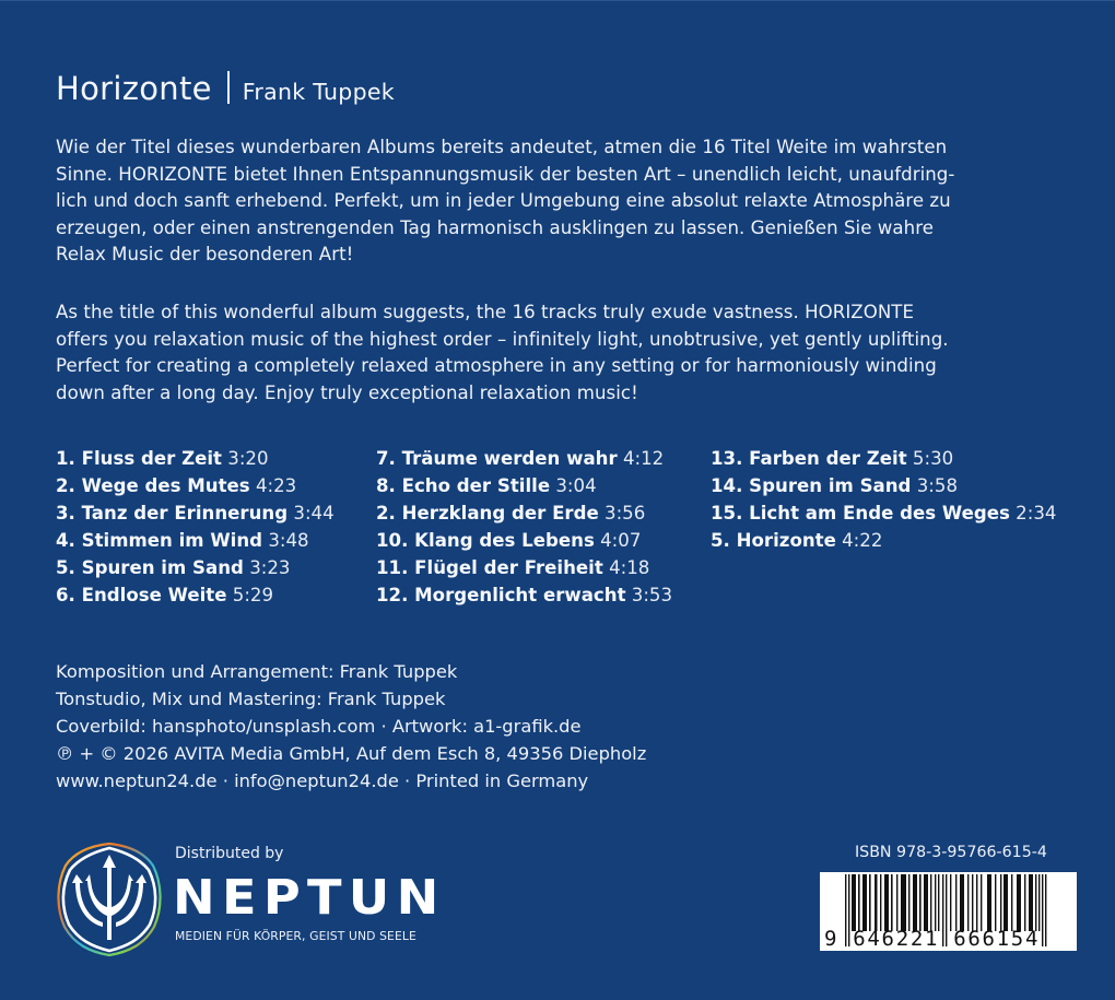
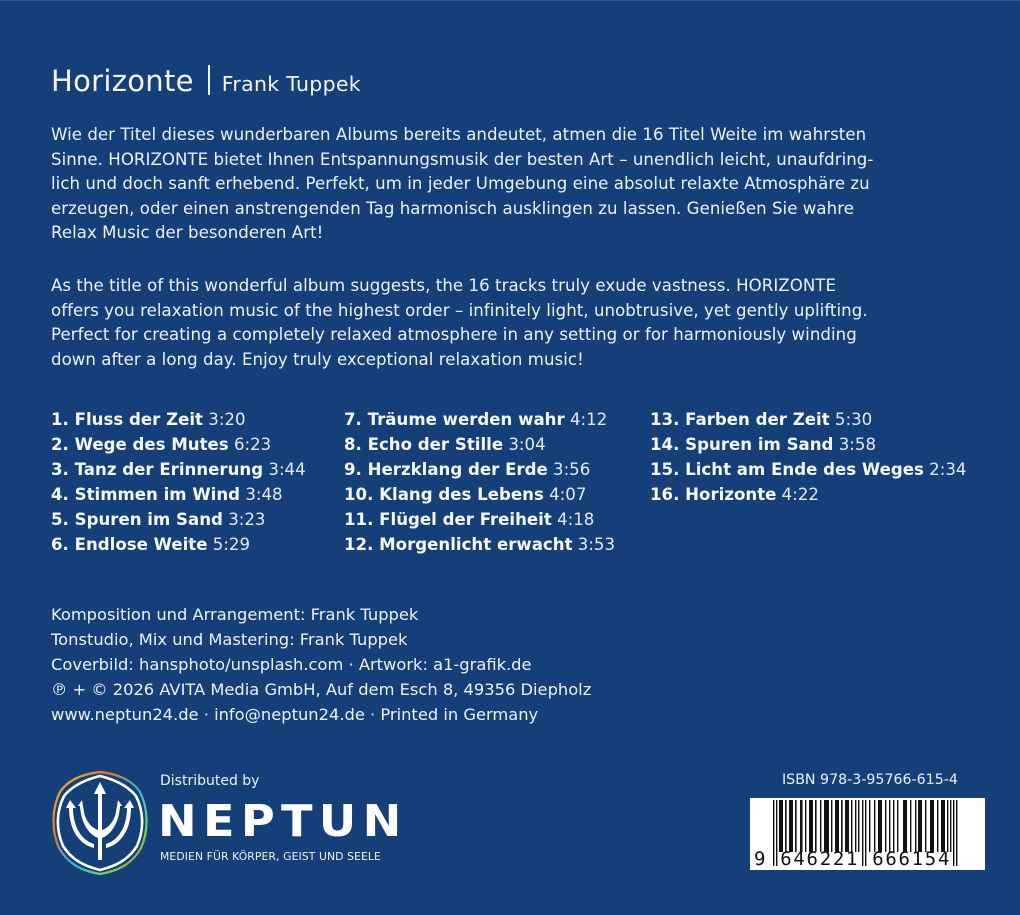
  Horizonte Frank Tuppek
  Wie der Titel dieses wunderbaren Albums bereits andeutet, atmen die 16 Titel Weite im wahrsten
  Sinne. HORIZONTE bietet Ihnen Entspannungsmusik der besten Art – unendlich leicht, unaufdring-
  lich und doch sanft erhebend. Perfekt, um in jeder Umgebung eine absolut relaxte Atmosphäre zu
  erzeugen, oder einen anstrengenden Tag harmonisch ausklingen zu lassen. Genießen Sie wahre
  Relax Music der besonderen Art!
  As the title of this wonderful album suggests, the 16 tracks truly exude vastness. HORIZONTE
  offers you relaxation music of the highest order – infinitely light, unobtrusive, yet gently uplifting.
  Perfect for creating a completely relaxed atmosphere in any setting or for harmoniously winding
  down after a long day. Enjoy truly exceptional relaxation music!
  1. Fluss der Zeit 3:20
- 2. Wege des Mutes 4:23
+ 2. Wege des Mutes 6:23
  3. Tanz der Erinnerung 3:44
  4. Stimmen im Wind 3:48
  5. Spuren im Sand 3:23
  6. Endlose Weite 5:29
  7. Träume werden wahr 4:12
  8. Echo der Stille 3:04
- 2. Herzklang der Erde 3:56
+ 9. Herzklang der Erde 3:56
  10. Klang des Lebens 4:07
  11. Flügel der Freiheit 4:18
  12. Morgenlicht erwacht 3:53
  13. Farben der Zeit 5:30
  14. Spuren im Sand 3:58
  15. Licht am Ende des Weges 2:34
- 5. Horizonte 4:22
+ 16. Horizonte 4:22
  Komposition und Arrangement: Frank Tuppek
  Tonstudio, Mix und Mastering: Frank Tuppek
  Coverbild: hansphoto/unsplash.com · Artwork: a1-grafik.de
  ℗ + © 2026 AVITA Media GmbH, Auf dem Esch 8, 49356 Diepholz
  www.neptun24.de · info@neptun24.de · Printed in Germany
  Distributed by
  NEPTUN
  MEDIEN FÜR KÖRPER, GEIST UND SEELE
  ISBN 978-3-95766-615-4
  9 646221 666154
